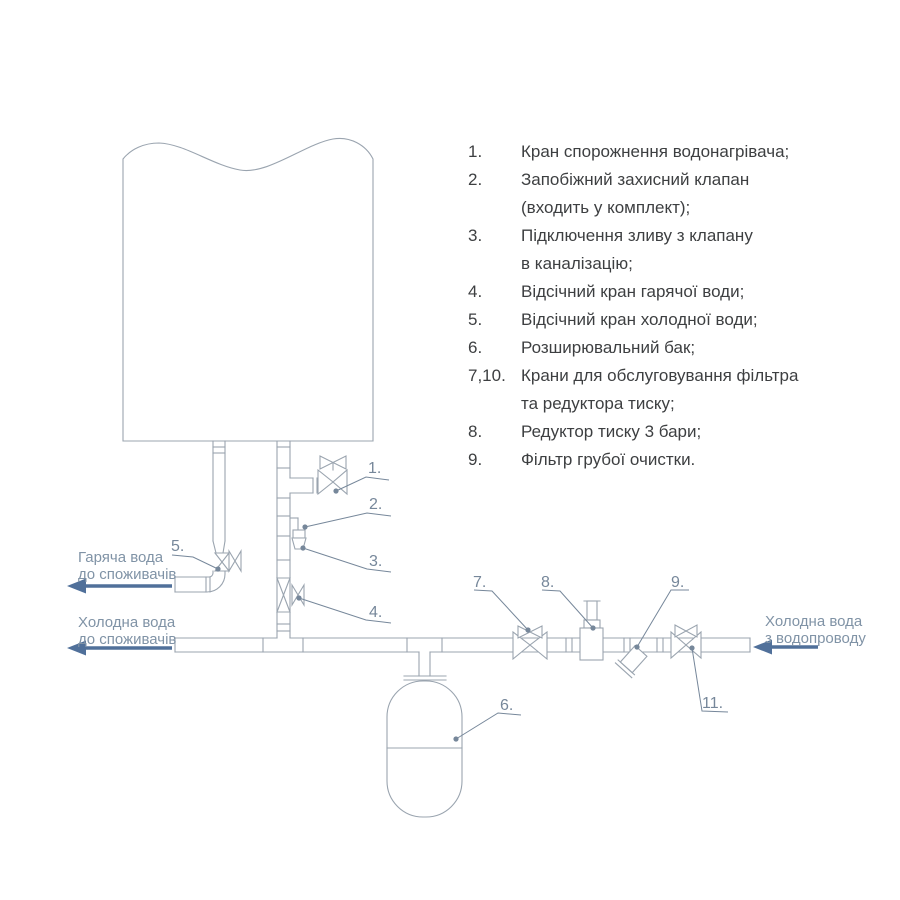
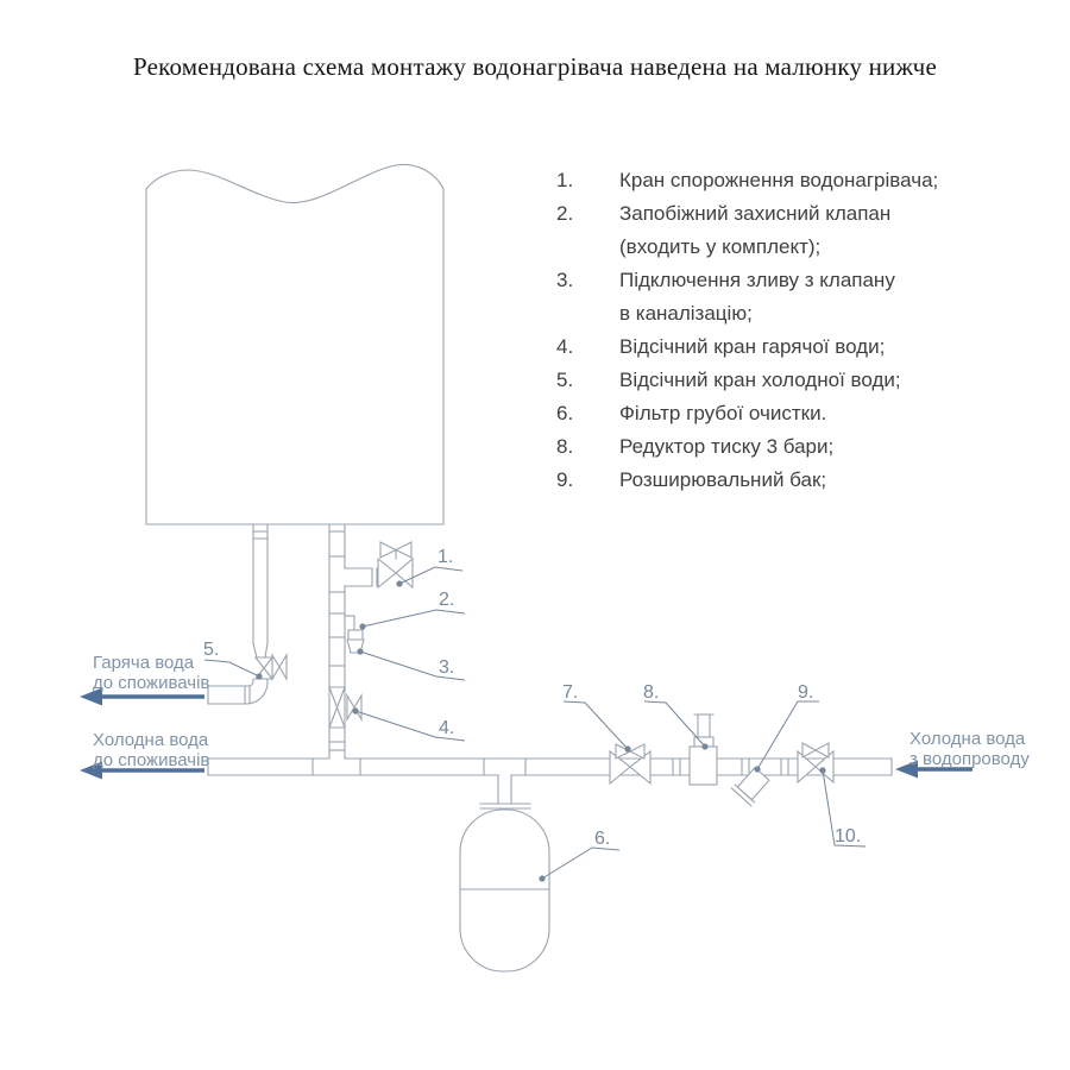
+ Рекомендована схема монтажу водонагрівача наведена на малюнку нижче
  Гаряча вода
  до споживачів
  Холодна вода
  до споживачів
  Холодна вода
  з водопроводу
  1.
  2.
  3.
  4.
  5.
  6.
  7.
  8.
  9.
- 11.
+ 10.
  1.
  Кран спорожнення водонагрівача;
  2.
  Запобіжний захисний клапан
  (входить у комплект);
  3.
  Підключення зливу з клапану
  в каналізацію;
  4.
  Відсічний кран гарячої води;
  5.
  Відсічний кран холодної води;
  6.
- Розширювальний бак;
+ Фільтр грубої очистки.
- 7,10.
- Крани для обслуговування фільтра
- та редуктора тиску;
  8.
  Редуктор тиску 3 бари;
  9.
- Фільтр грубої очистки.
+ Розширювальний бак;
